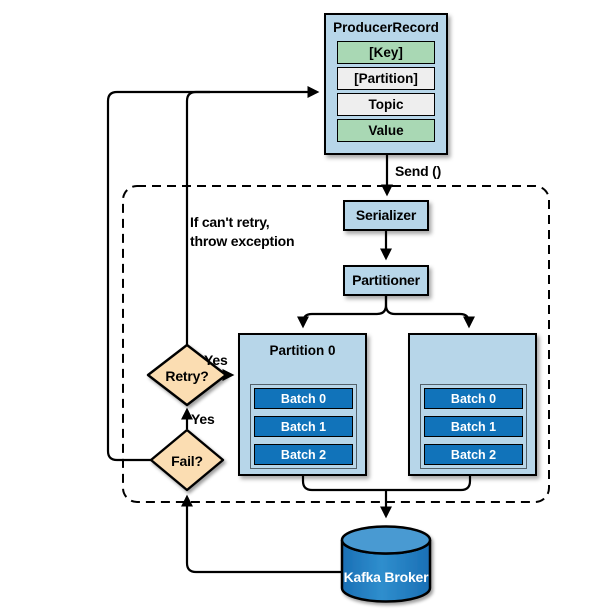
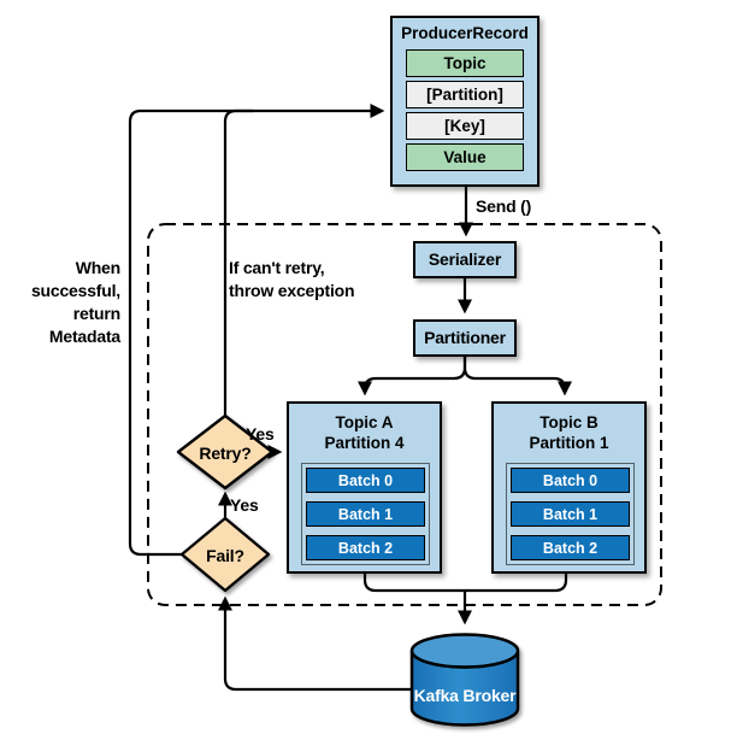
  ProducerRecord
- [Key]
+ Topic
  [Partition]
- Topic
+ [Key]
  Value
  Send ()
  Serializer
  Partitioner
+ Topic A
- Partition 0
+ Partition 4
  Batch 0
  Batch 1
  Batch 2
+ Topic B
+ Partition 1
  Batch 0
  Batch 1
  Batch 2
  Retry?
  Fail?
  Yes
  Yes
+ When successful,
+ return Metadata
  If can't retry,
  throw exception
  Kafka Broker
